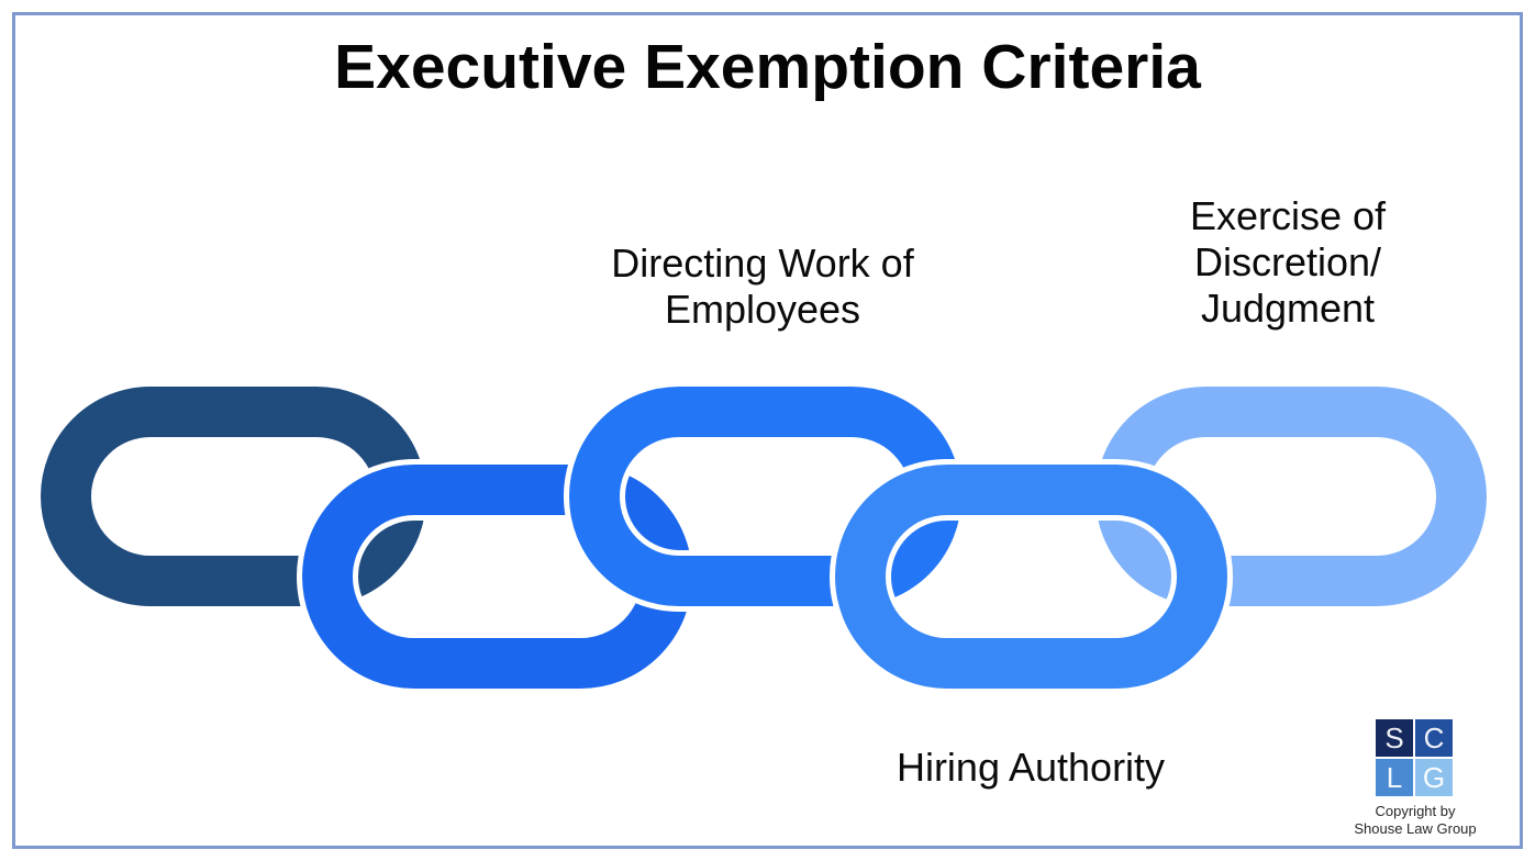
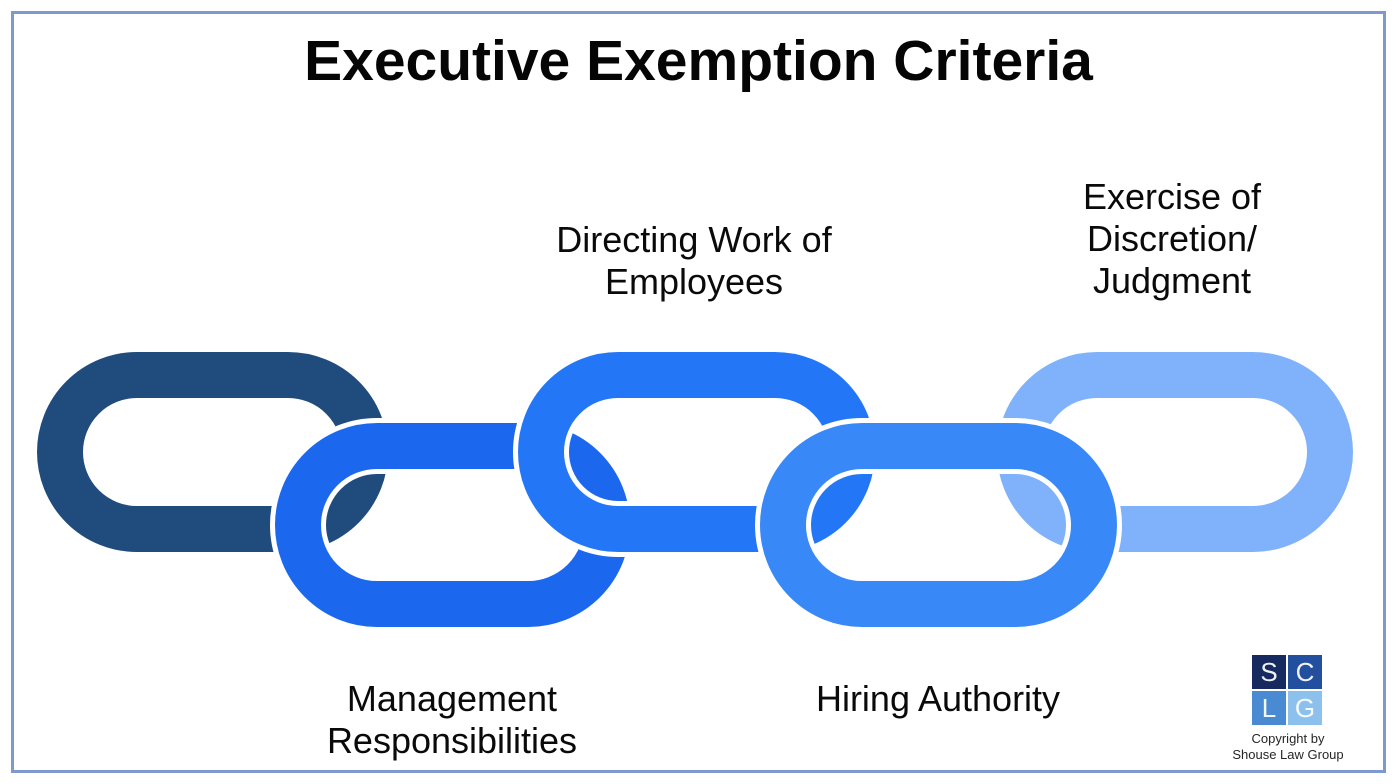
  Executive Exemption Criteria
  Directing Work of
  Employees
  Exercise of
  Discretion/
  Judgment
+ Management
+ Responsibilities
  Hiring Authority
  S
  C
  L
  G
  Copyright by
  Shouse Law Group
